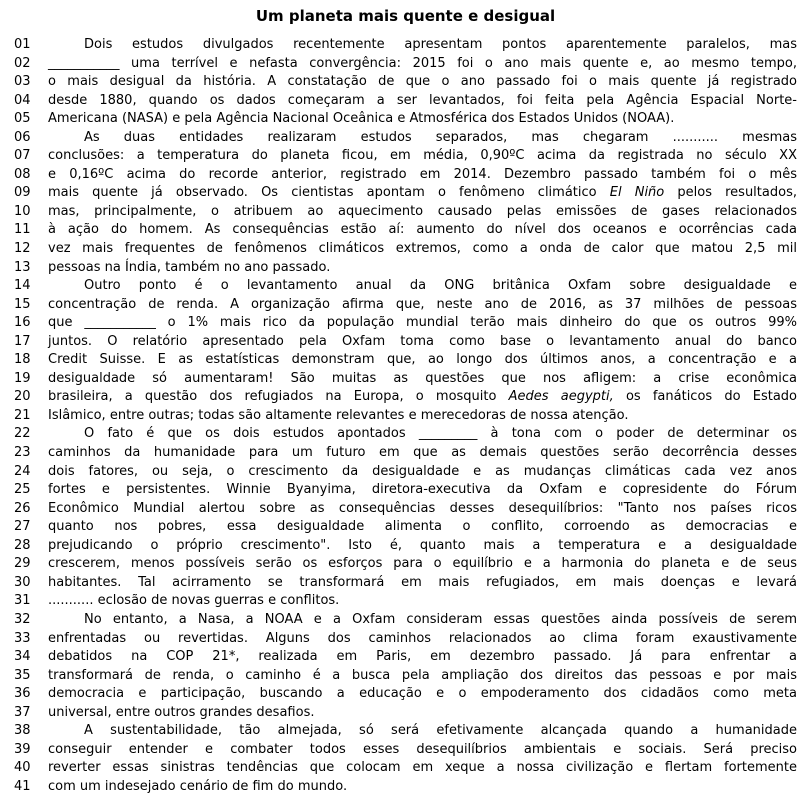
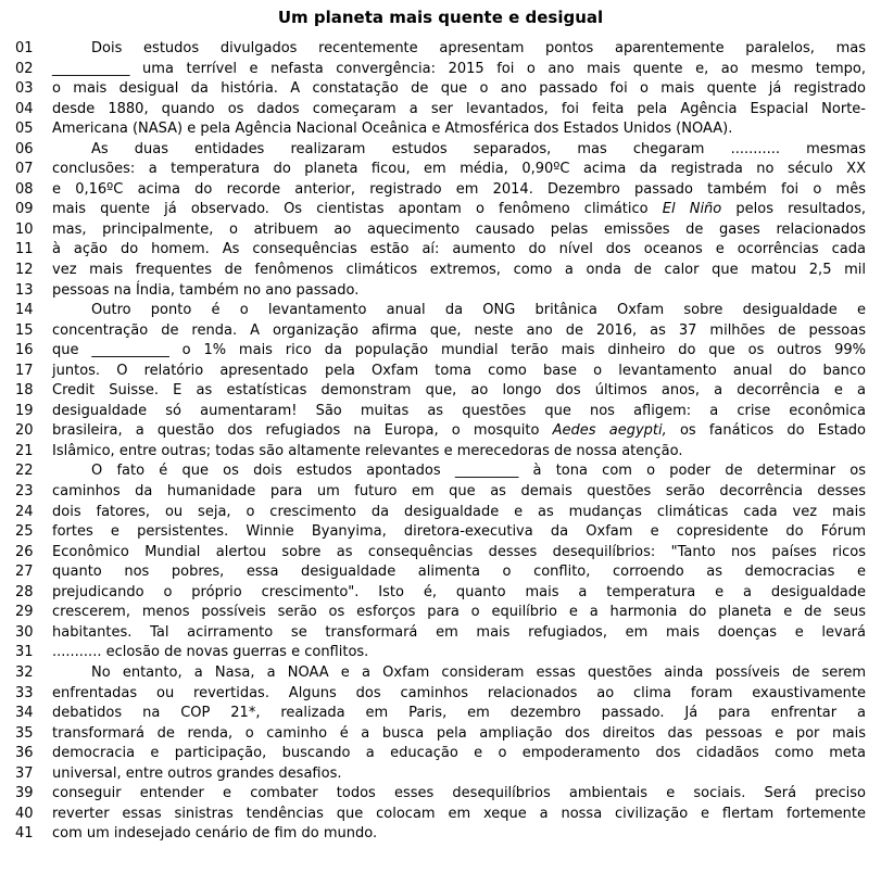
  Um planeta mais quente e desigual
  01
  Dois estudos divulgados recentemente apresentam pontos aparentemente paralelos, mas
  02
  ___________ uma terrível e nefasta convergência: 2015 foi o ano mais quente e, ao mesmo tempo,
  03
  o mais desigual da história. A constatação de que o ano passado foi o mais quente já registrado
  04
  desde 1880, quando os dados começaram a ser levantados, foi feita pela Agência Espacial Norte-
  05
  Americana (NASA) e pela Agência Nacional Oceânica e Atmosférica dos Estados Unidos (NOAA).
  06
  As duas entidades realizaram estudos separados, mas chegaram ........... mesmas
  07
  conclusões: a temperatura do planeta ficou, em média, 0,90ºC acima da registrada no século XX
  08
  e 0,16ºC acima do recorde anterior, registrado em 2014. Dezembro passado também foi o mês
  09
  mais quente já observado. Os cientistas apontam o fenômeno climático El Niño pelos resultados,
  10
  mas, principalmente, o atribuem ao aquecimento causado pelas emissões de gases relacionados
  11
  à ação do homem. As consequências estão aí: aumento do nível dos oceanos e ocorrências cada
  12
  vez mais frequentes de fenômenos climáticos extremos, como a onda de calor que matou 2,5 mil
  13
  pessoas na Índia, também no ano passado.
  14
  Outro ponto é o levantamento anual da ONG britânica Oxfam sobre desigualdade e
  15
  concentração de renda. A organização afirma que, neste ano de 2016, as 37 milhões de pessoas
  16
  que ___________ o 1% mais rico da população mundial terão mais dinheiro do que os outros 99%
  17
  juntos. O relatório apresentado pela Oxfam toma como base o levantamento anual do banco
  18
- Credit Suisse. E as estatísticas demonstram que, ao longo dos últimos anos, a concentração e a
+ Credit Suisse. E as estatísticas demonstram que, ao longo dos últimos anos, a decorrência e a
  19
  desigualdade só aumentaram! São muitas as questões que nos afligem: a crise econômica
  20
  brasileira, a questão dos refugiados na Europa, o mosquito Aedes aegypti, os fanáticos do Estado
  21
  Islâmico, entre outras; todas são altamente relevantes e merecedoras de nossa atenção.
  22
  O fato é que os dois estudos apontados _________ à tona com o poder de determinar os
  23
  caminhos da humanidade para um futuro em que as demais questões serão decorrência desses
  24
- dois fatores, ou seja, o crescimento da desigualdade e as mudanças climáticas cada vez anos
+ dois fatores, ou seja, o crescimento da desigualdade e as mudanças climáticas cada vez mais
  25
  fortes e persistentes. Winnie Byanyima, diretora-executiva da Oxfam e copresidente do Fórum
  26
  Econômico Mundial alertou sobre as consequências desses desequilíbrios: "Tanto nos países ricos
  27
  quanto nos pobres, essa desigualdade alimenta o conflito, corroendo as democracias e
  28
  prejudicando o próprio crescimento". Isto é, quanto mais a temperatura e a desigualdade
  29
  crescerem, menos possíveis serão os esforços para o equilíbrio e a harmonia do planeta e de seus
  30
  habitantes. Tal acirramento se transformará em mais refugiados, em mais doenças e levará
  31
  ........... eclosão de novas guerras e conflitos.
  32
  No entanto, a Nasa, a NOAA e a Oxfam consideram essas questões ainda possíveis de serem
  33
  enfrentadas ou revertidas. Alguns dos caminhos relacionados ao clima foram exaustivamente
  34
  debatidos na COP 21*, realizada em Paris, em dezembro passado. Já para enfrentar a
  35
  transformará de renda, o caminho é a busca pela ampliação dos direitos das pessoas e por mais
  36
  democracia e participação, buscando a educação e o empoderamento dos cidadãos como meta
  37
  universal, entre outros grandes desafios.
- 38
- A sustentabilidade, tão almejada, só será efetivamente alcançada quando a humanidade
  39
  conseguir entender e combater todos esses desequilíbrios ambientais e sociais. Será preciso
  40
  reverter essas sinistras tendências que colocam em xeque a nossa civilização e flertam fortemente
  41
  com um indesejado cenário de fim do mundo.
